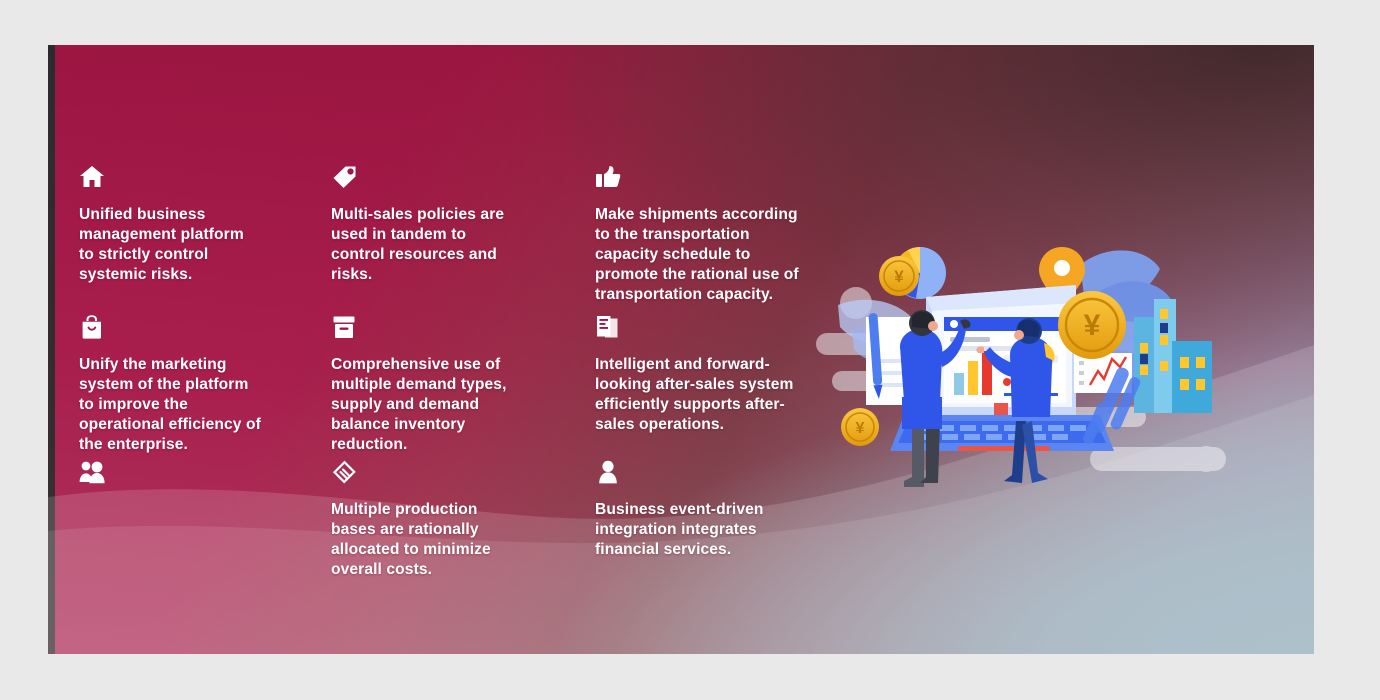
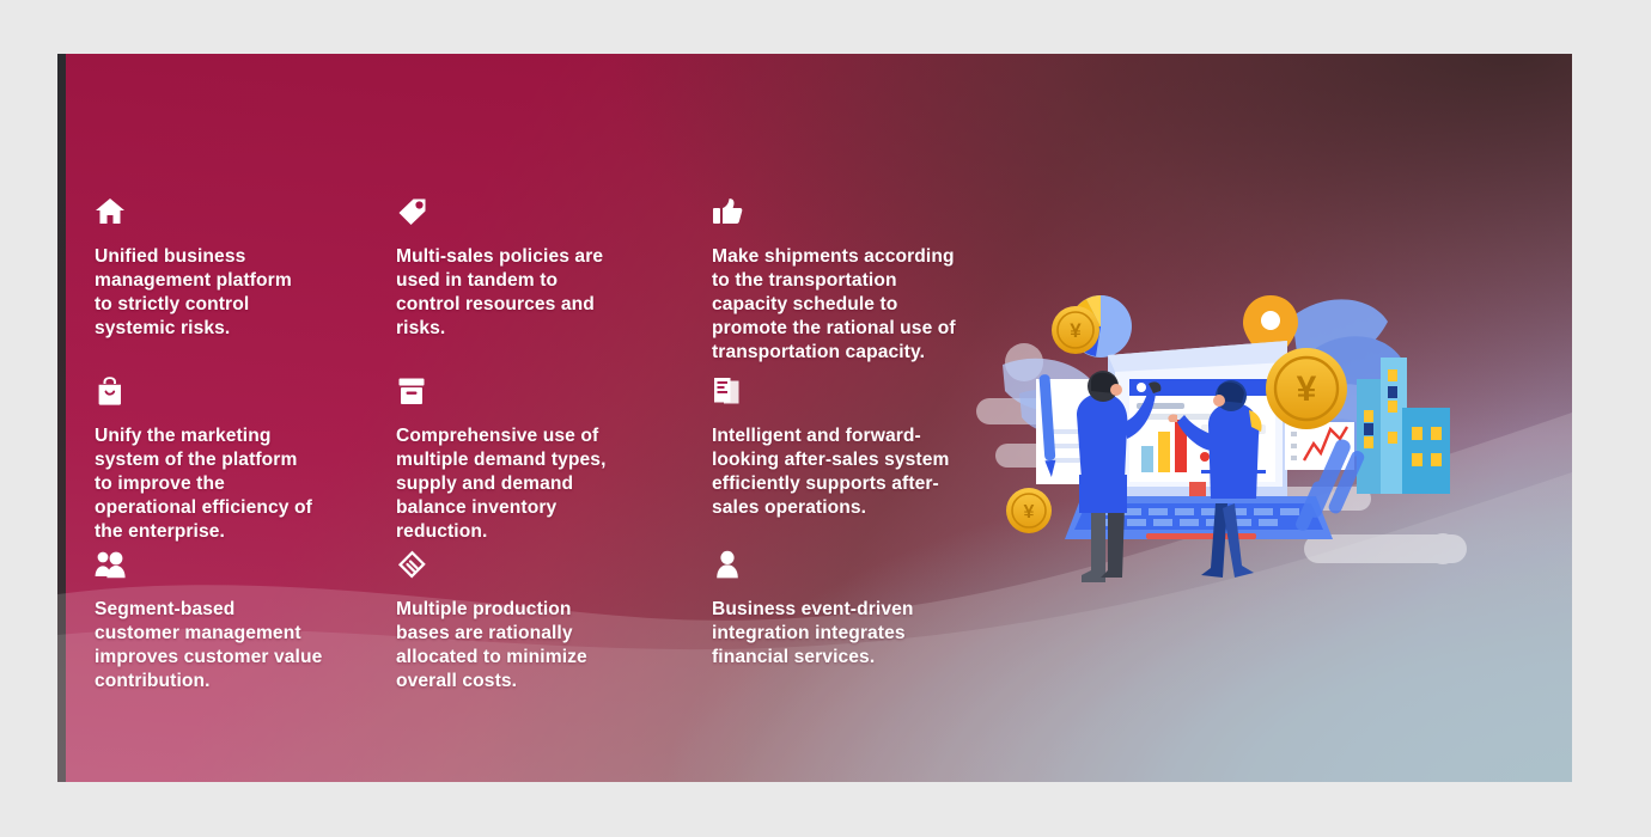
  ¥
  ¥
  ¥
  Unified business
  management platform
  to strictly control
  systemic risks.
  Multi-sales policies are
  used in tandem to
  control resources and
  risks.
  Make shipments according
  to the transportation
  capacity schedule to
  promote the rational use of
  transportation capacity.
  Unify the marketing
  system of the platform
  to improve the
  operational efficiency of
  the enterprise.
  Comprehensive use of
  multiple demand types,
  supply and demand
  balance inventory
  reduction.
  Intelligent and forward-
  looking after-sales system
  efficiently supports after-
  sales operations.
+ Segment-based
+ customer management
+ improves customer value
+ contribution.
  Multiple production
  bases are rationally
  allocated to minimize
  overall costs.
  Business event-driven
  integration integrates
  financial services.
